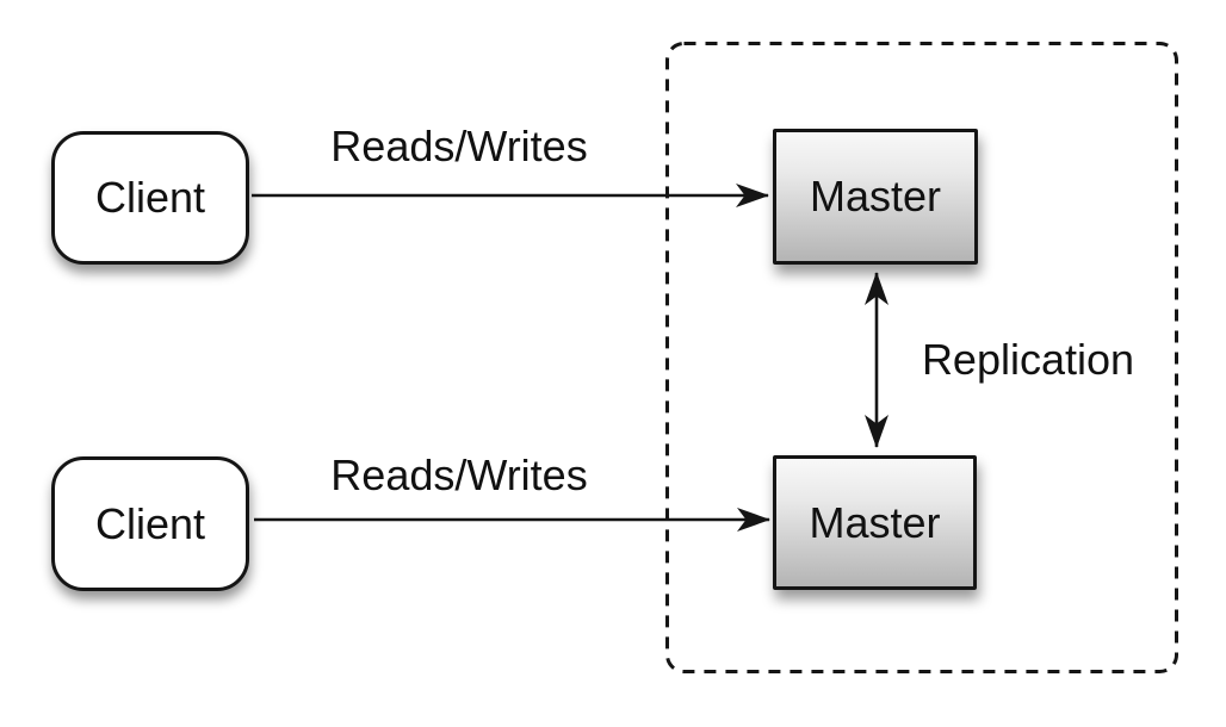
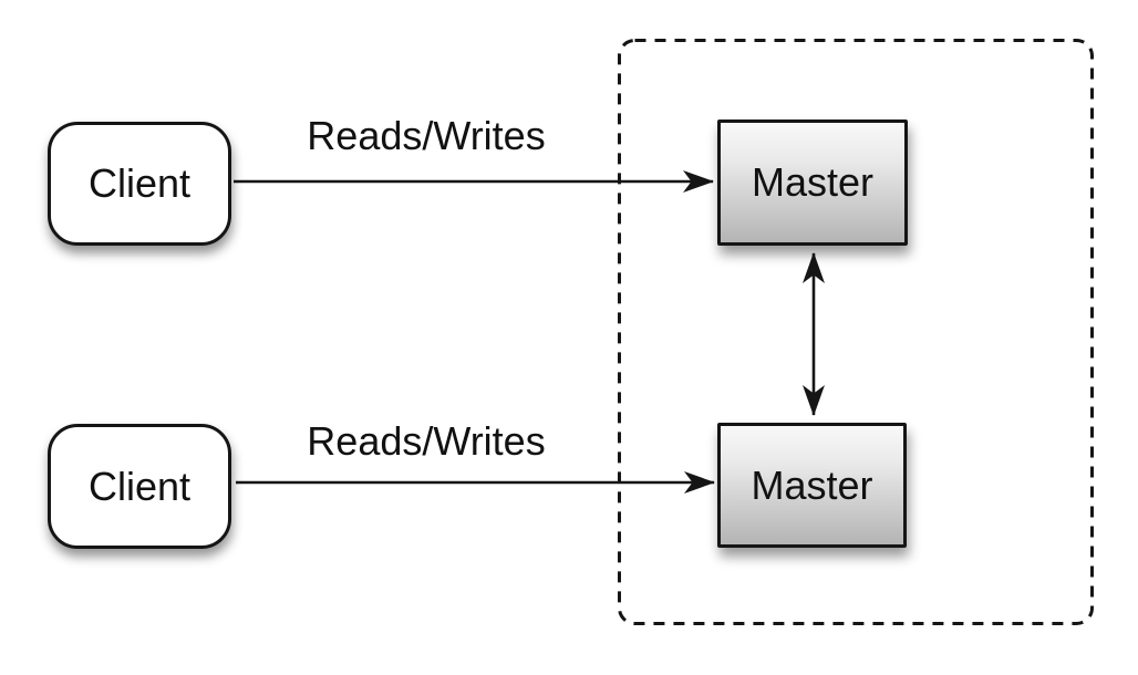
  Client
  Client
  Master
  Master
  Reads/Writes
  Reads/Writes
- Replication
